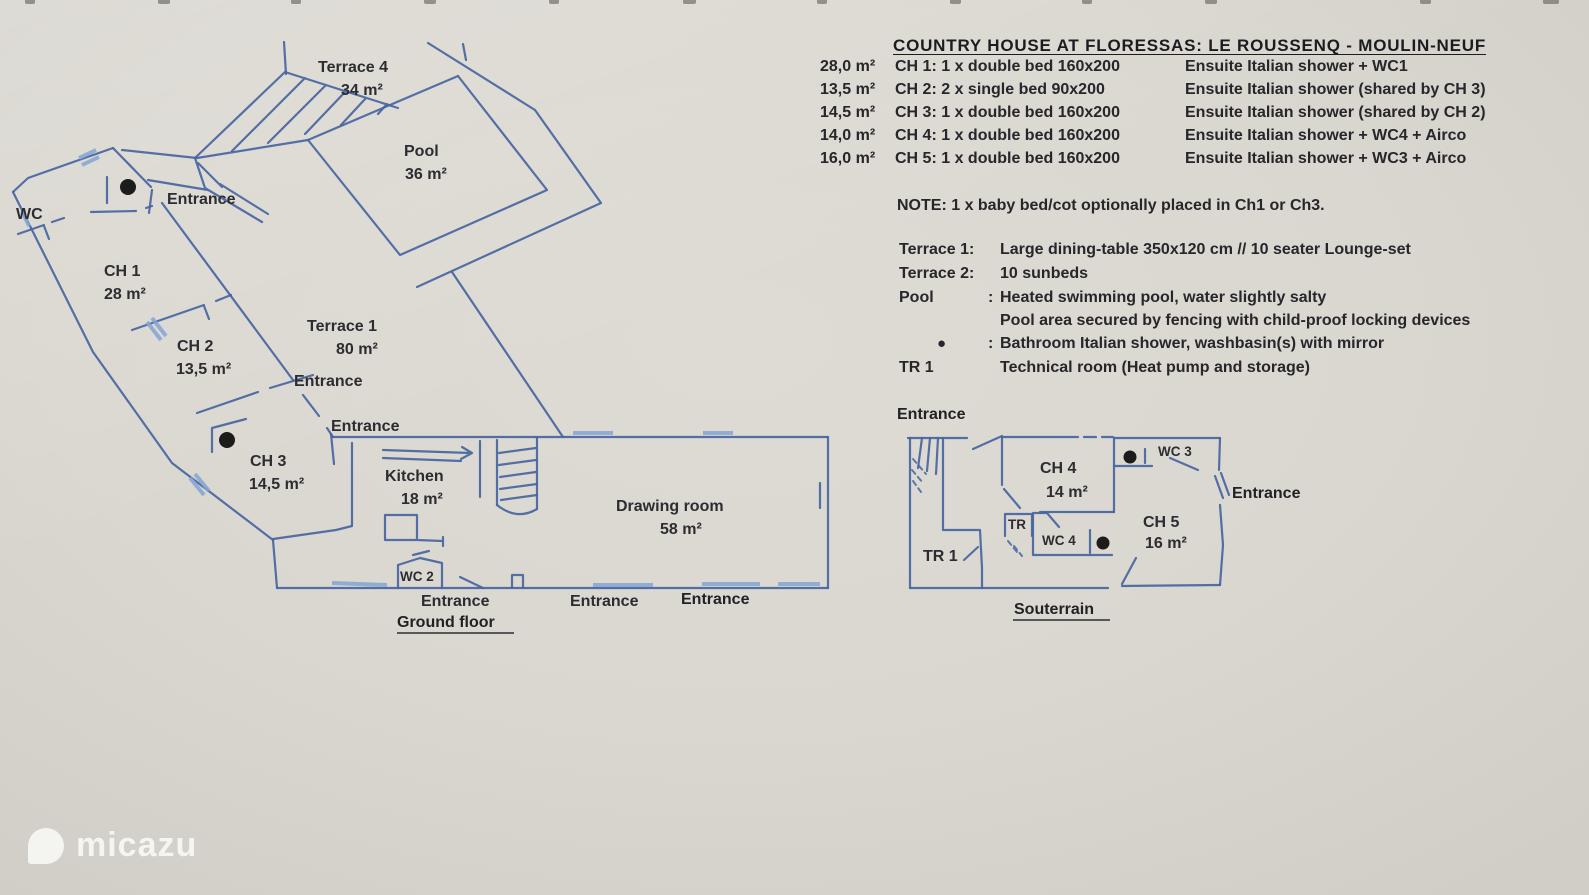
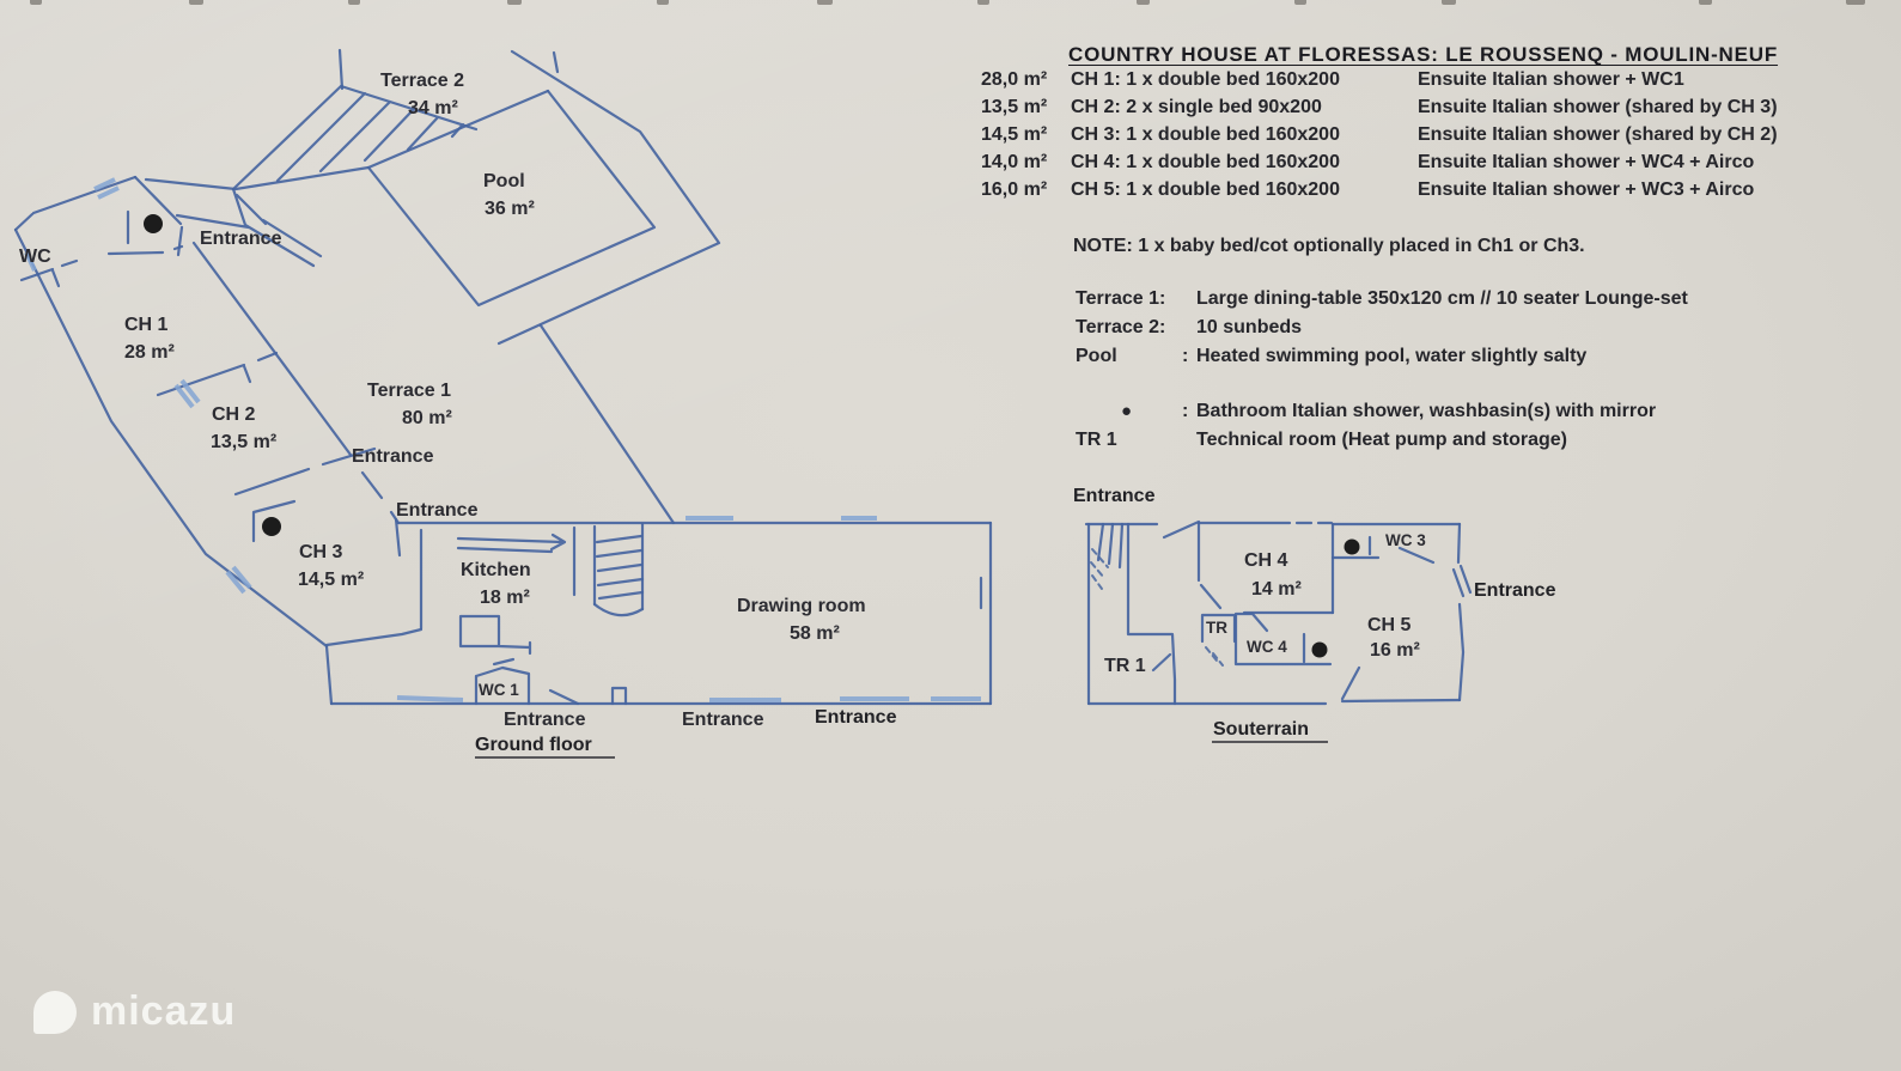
  COUNTRY HOUSE AT FLORESSAS: LE ROUSSENQ - MOULIN-NEUF
  28,0 m²
  CH 1: 1 x double bed 160x200
  Ensuite Italian shower + WC1
  13,5 m²
  CH 2: 2 x single bed 90x200
  Ensuite Italian shower (shared by CH 3)
  14,5 m²
  CH 3: 1 x double bed 160x200
  Ensuite Italian shower (shared by CH 2)
  14,0 m²
  CH 4: 1 x double bed 160x200
  Ensuite Italian shower + WC4 + Airco
  16,0 m²
  CH 5: 1 x double bed 160x200
  Ensuite Italian shower + WC3 + Airco
  NOTE: 1 x baby bed/cot optionally placed in Ch1 or Ch3.
  Terrace 1:
  Large dining-table 350x120 cm // 10 seater Lounge-set
  Terrace 2:
  10 sunbeds
  Pool
  :
  Heated swimming pool, water slightly salty
- Pool area secured by fencing with child-proof locking devices
  ●
  :
  Bathroom Italian shower, washbasin(s) with mirror
  TR 1
  Technical room (Heat pump and storage)
- Terrace 4
+ Terrace 2
  34 m²
  Pool
  36 m²
  Entrance
  WC
  CH 1
  28 m²
  CH 2
  13,5 m²
  Terrace 1
  80 m²
  Entrance
  Entrance
  CH 3
  14,5 m²
  Kitchen
  18 m²
  Drawing room
  58 m²
- WC 2
+ WC 1
  Entrance
  Entrance
  Entrance
  Ground floor
  Entrance
  CH 4
  14 m²
  WC 3
  Entrance
  CH 5
  16 m²
  TR
  WC 4
  TR 1
  Souterrain
  micazu
